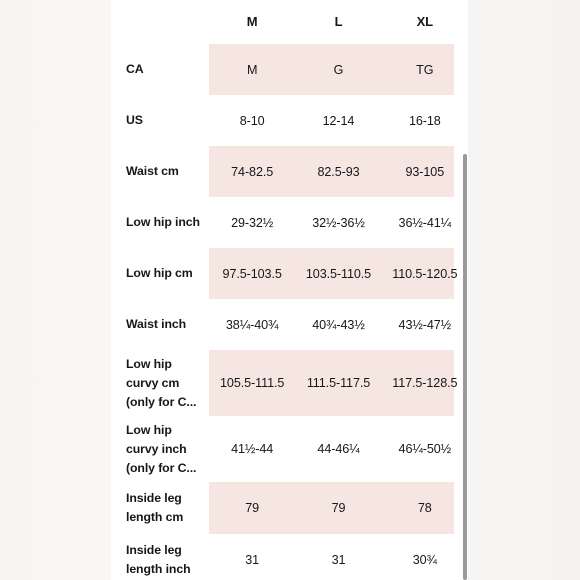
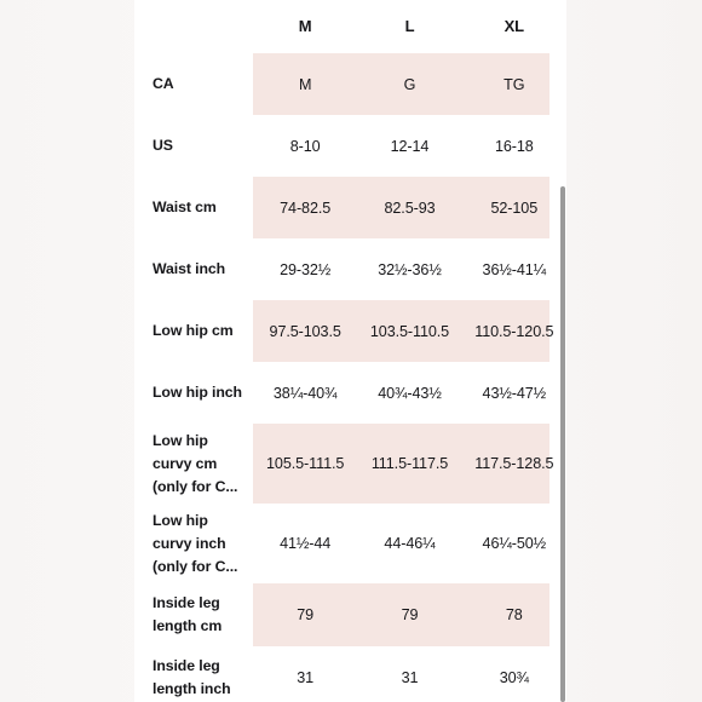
  M
  L
  XL
  CA
  M
  G
  TG
  US
  8-10
  12-14
  16-18
  Waist cm
  74-82.5
  82.5-93
- 93-105
+ 52-105
- Low hip inch
+ Waist inch
  29-32½
  32½-36½
  36½-41¼
  Low hip cm
  97.5-103.5
  103.5-110.5
  110.5-120.5
- Waist inch
+ Low hip inch
  38¼-40¾
  40¾-43½
  43½-47½
  Low hip
  curvy cm
  (only for C...
  105.5-111.5
  111.5-117.5
  117.5-128.5
  Low hip
  curvy inch
  (only for C...
  41½-44
  44-46¼
  46¼-50½
  Inside leg
  length cm
  79
  79
  78
  Inside leg
  length inch
  31
  31
  30¾
